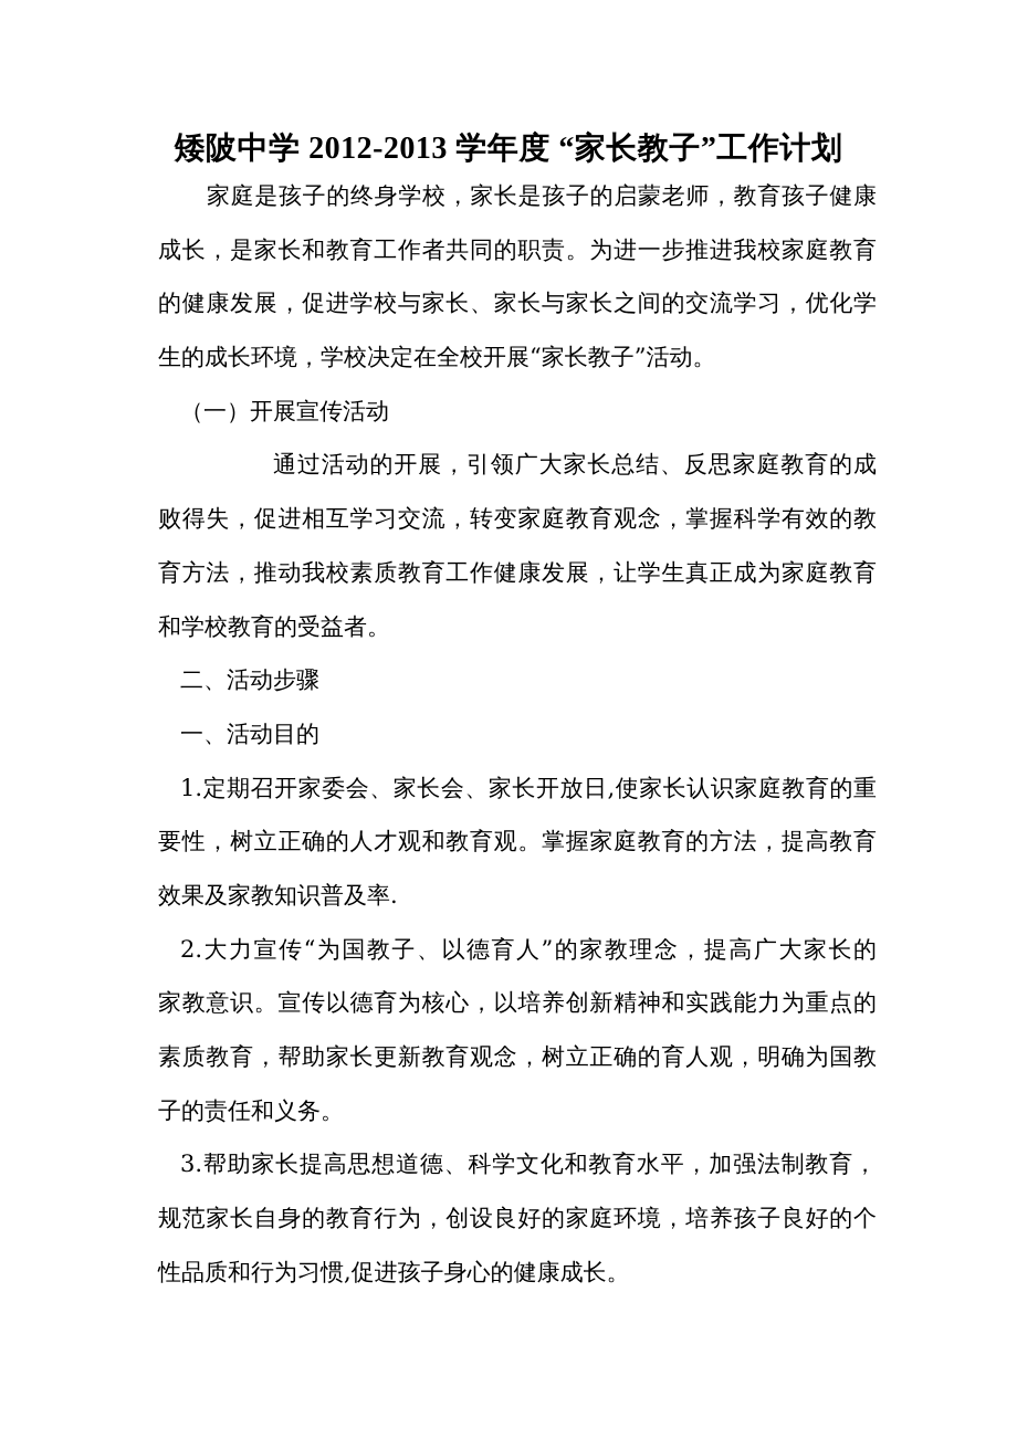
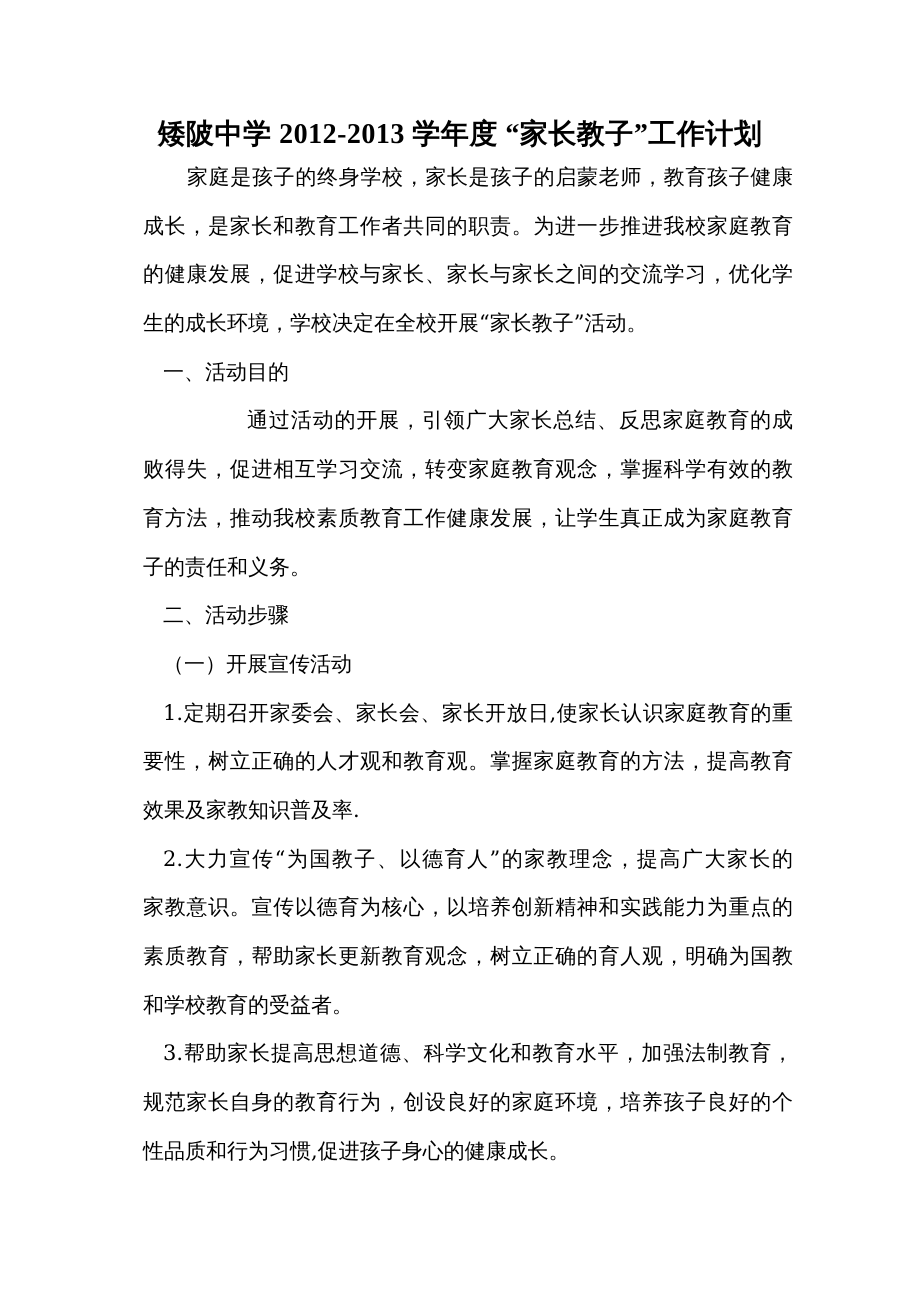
  矮陂中学 2012-2013 学年度 “家长教子”工作计划
  家庭是孩子的终身学校，家长是孩子的启蒙老师，教育孩子健康
  成长，是家长和教育工作者共同的职责。为进一步推进我校家庭教育
  的健康发展，促进学校与家长、家长与家长之间的交流学习，优化学
  生的成长环境，学校决定在全校开展“家长教子”活动。
- （一）开展宣传活动
+ 一、活动目的
  通过活动的开展，引领广大家长总结、反思家庭教育的成
  败得失，促进相互学习交流，转变家庭教育观念，掌握科学有效的教
  育方法，推动我校素质教育工作健康发展，让学生真正成为家庭教育
- 和学校教育的受益者。
+ 子的责任和义务。
  二、活动步骤
- 一、活动目的
+ （一）开展宣传活动
  1.定期召开家委会、家长会、家长开放日,使家长认识家庭教育的重
  要性，树立正确的人才观和教育观。掌握家庭教育的方法，提高教育
  效果及家教知识普及率.
  2.大力宣传“为国教子、以德育人”的家教理念，提高广大家长的
  家教意识。宣传以德育为核心，以培养创新精神和实践能力为重点的
  素质教育，帮助家长更新教育观念，树立正确的育人观，明确为国教
- 子的责任和义务。
+ 和学校教育的受益者。
  3.帮助家长提高思想道德、科学文化和教育水平，加强法制教育，
  规范家长自身的教育行为，创设良好的家庭环境，培养孩子良好的个
  性品质和行为习惯,促进孩子身心的健康成长。
